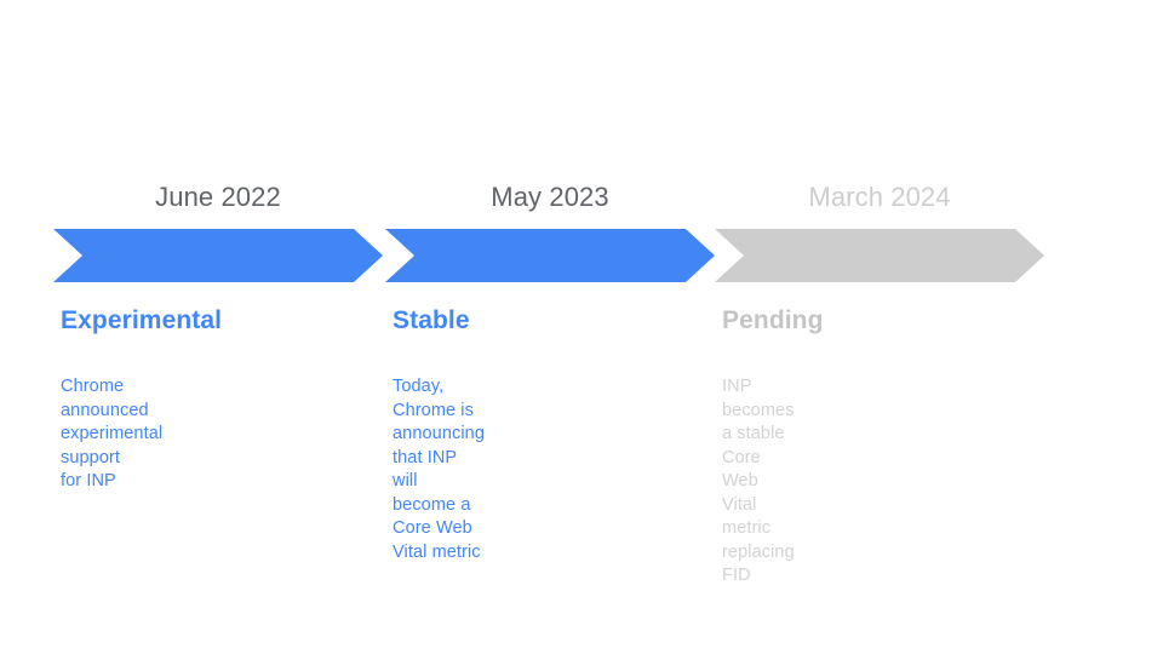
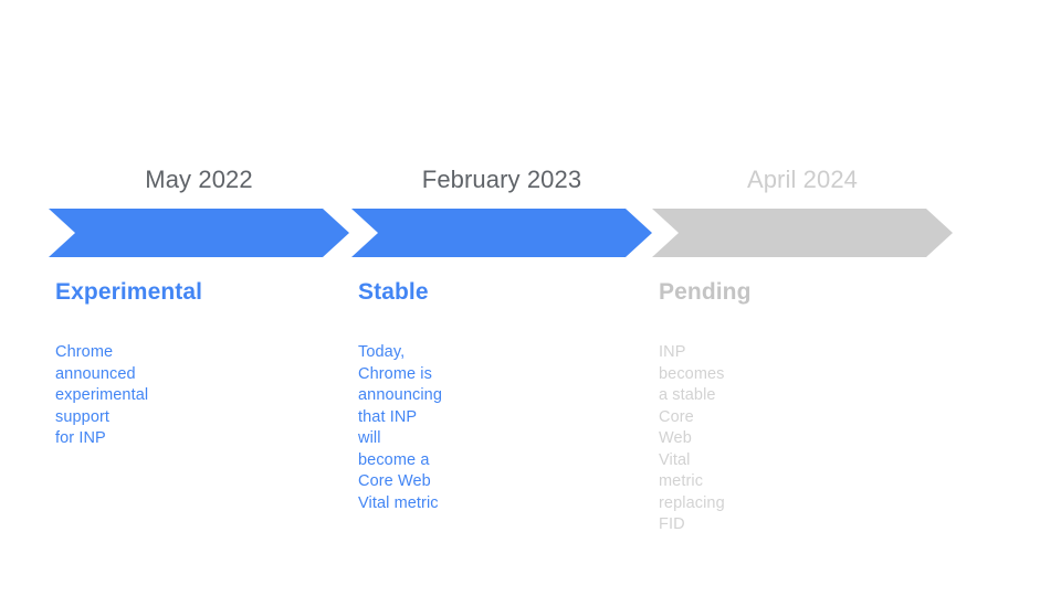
- June 2022
+ May 2022
  Experimental
  Chrome announced
  experimental support
  for INP
- May 2023
+ February 2023
  Stable
  Today, Chrome is announcing
  that INP will become a
  Core Web Vital metric
- March 2024
+ April 2024
  Pending
  INP becomes a stable
  Core Web Vital metric
  replacing FID
